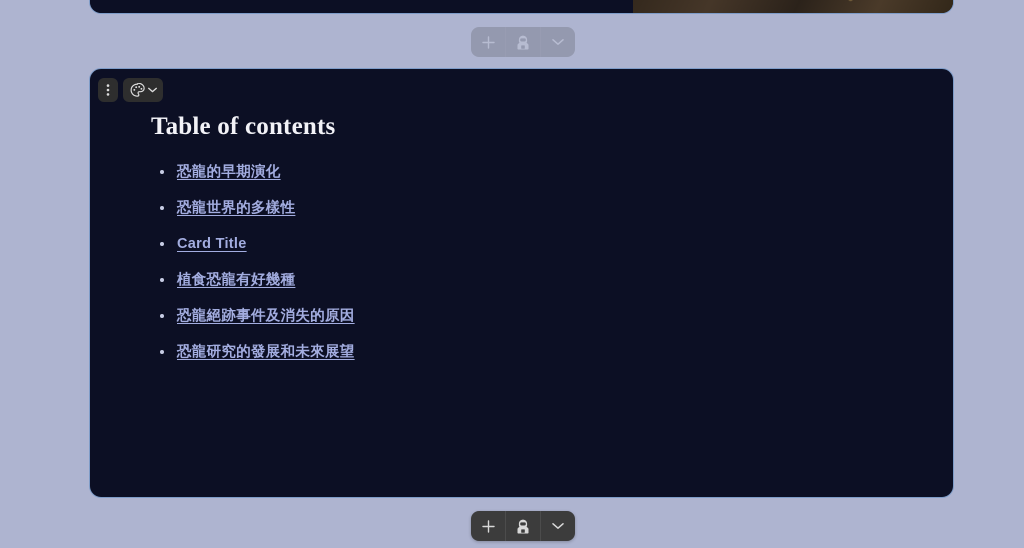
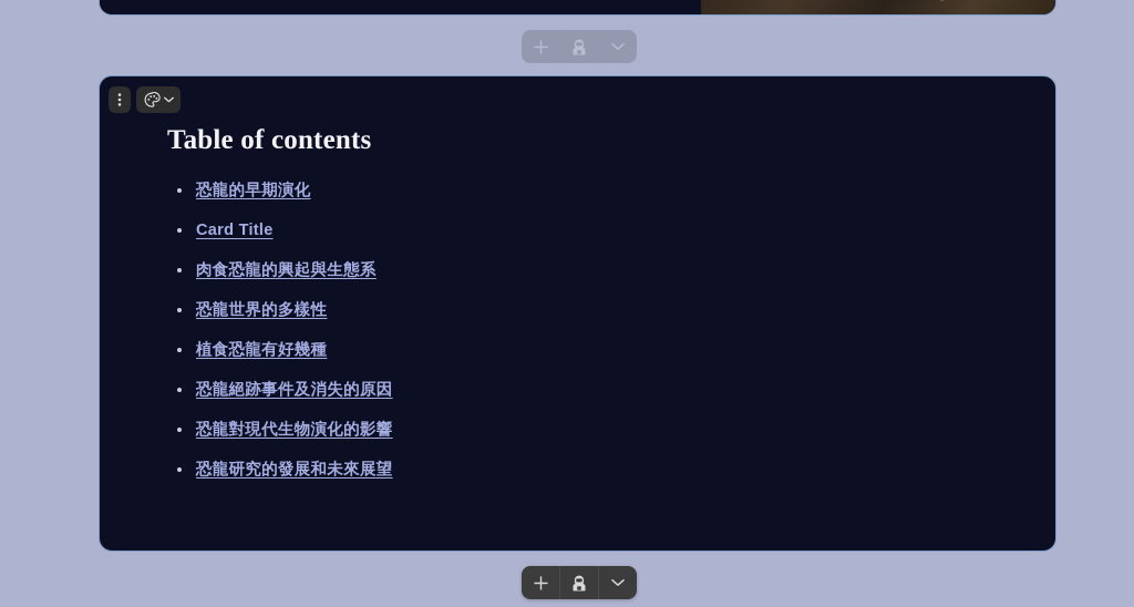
  Table of contents
  恐龍的早期演化
- 恐龍世界的多樣性
+ Card Title
+ 肉食恐龍的興起與生態系
- Card Title
+ 恐龍世界的多樣性
  植食恐龍有好幾種
  恐龍絕跡事件及消失的原因
+ 恐龍對現代生物演化的影響
  恐龍研究的發展和未來展望
